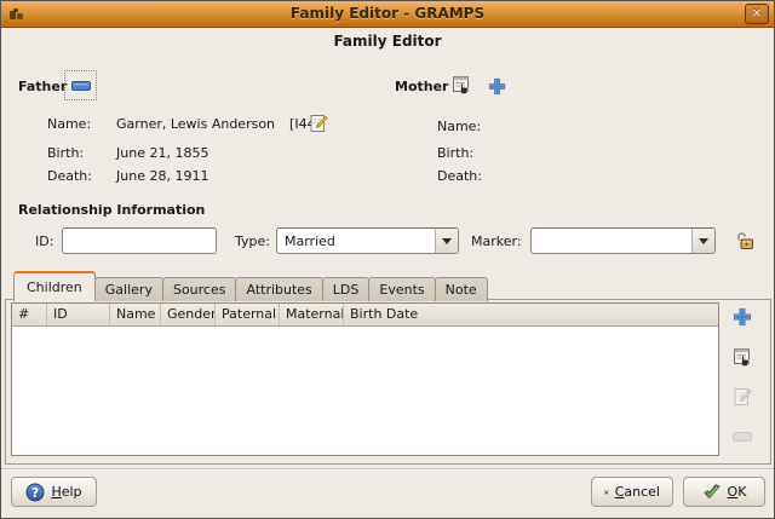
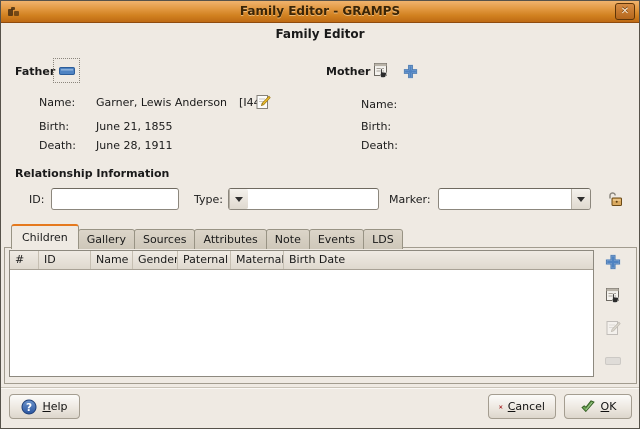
  Family Editor - GRAMPS
  ✕
  Family Editor
  Father
  Name:
  Garner, Lewis Anderson
  Birth:
  June 21, 1855
  Death:
  June 28, 1911
  Mother
  Name:
  Birth:
  Death:
  Relationship Information
  ID:
  Type:
- Married
  Marker:
  Children
  Gallery
  Sources
  Attributes
- LDS
+ Note
  Events
- Note
+ LDS
  #
  ID
  Name
  Gender
  Paternal
  Maternal
  Birth Date
  ?
  Help
  Cancel
  OK
